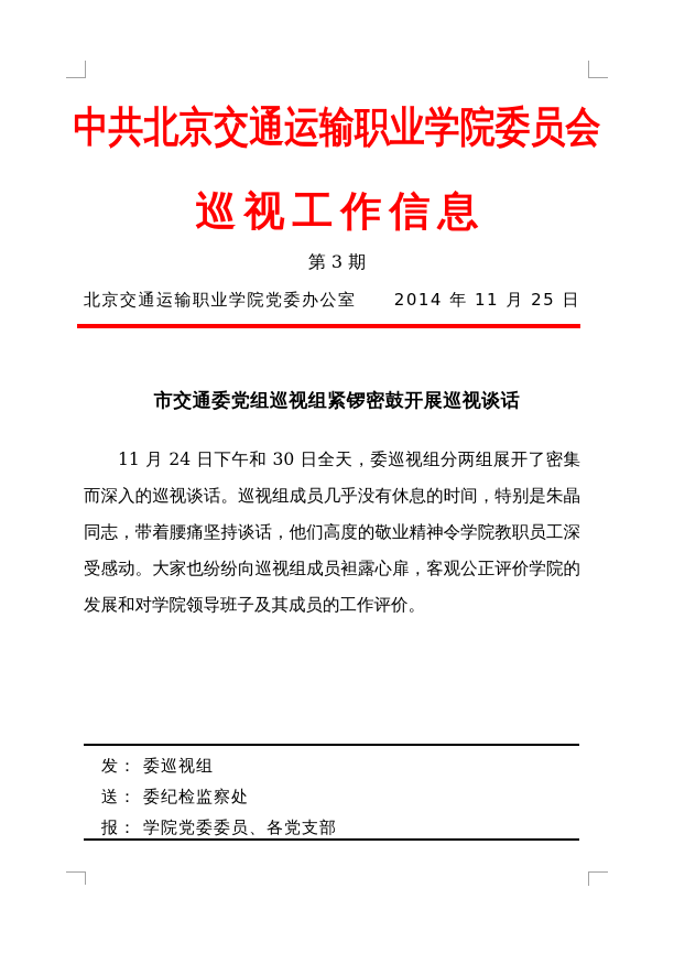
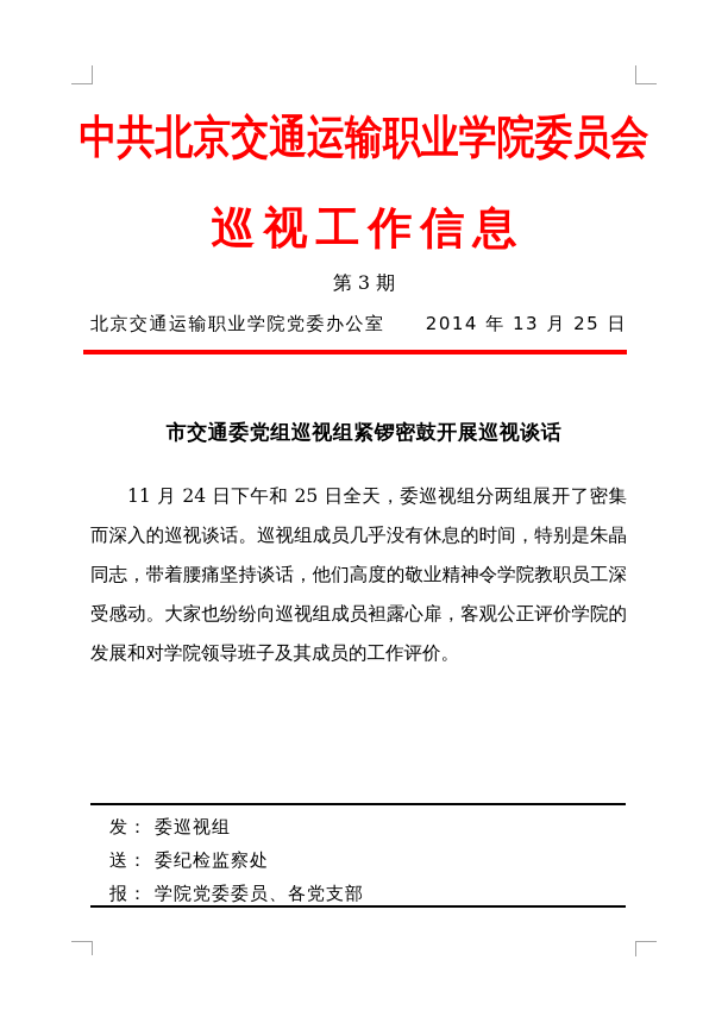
  中共北京交通运输职业学院委员会
  巡视工作信息
  第 3 期
  北京交通运输职业学院党委办公室
- 2014 年 11 月 25 日
+ 2014 年 13 月 25 日
  市交通委党组巡视组紧锣密鼓开展巡视谈话
- 11 月 24 日下午和 30 日全天，委巡视组分两组展开了密集而深入的巡视谈话。巡视组成员几乎没有休息的时间，特别是朱晶同志，带着腰痛坚持谈话，他们高度的敬业精神令学院教职员工深受感动。大家也纷纷向巡视组成员袒露心扉，客观公正评价学院的发展和对学院领导班子及其成员的工作评价。
+ 11 月 24 日下午和 25 日全天，委巡视组分两组展开了密集而深入的巡视谈话。巡视组成员几乎没有休息的时间，特别是朱晶同志，带着腰痛坚持谈话，他们高度的敬业精神令学院教职员工深受感动。大家也纷纷向巡视组成员袒露心扉，客观公正评价学院的发展和对学院领导班子及其成员的工作评价。
  发： 委巡视组
  送： 委纪检监察处
  报： 学院党委委员、各党支部
